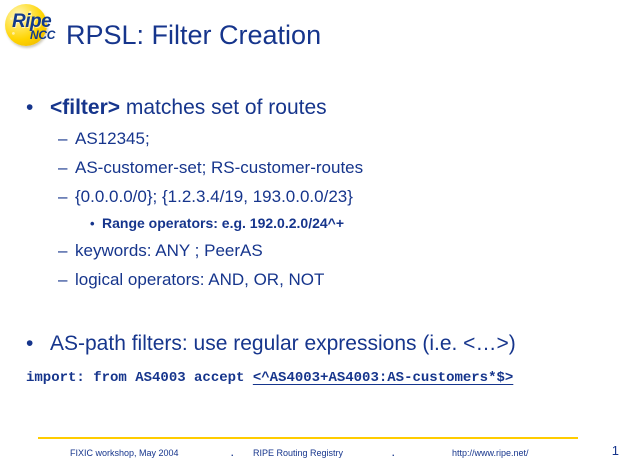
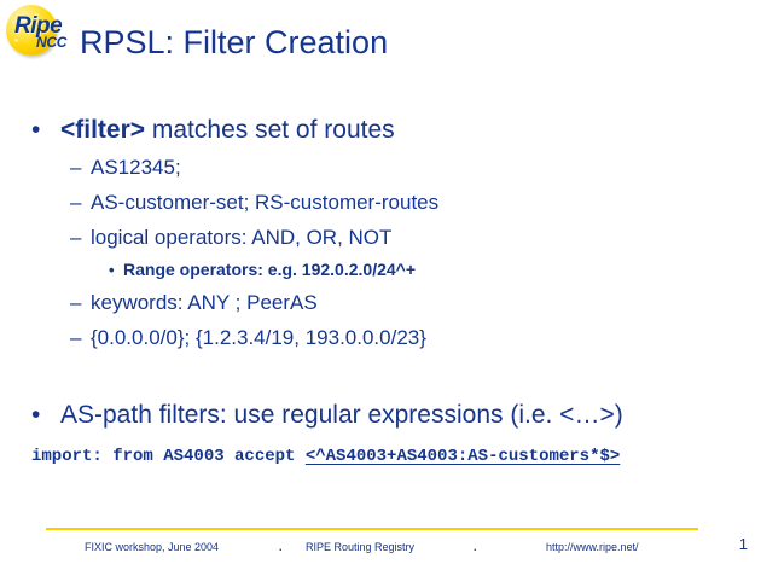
  Ripe
  NCC
  RPSL: Filter Creation
  •
  <filter> matches set of routes
  –
  AS12345;
  –
  AS-customer-set; RS-customer-routes
  –
- {0.0.0.0/0}; {1.2.3.4/19, 193.0.0.0/23}
+ logical operators: AND, OR, NOT
  •
  Range operators: e.g. 192.0.2.0/24^+
  –
  keywords: ANY ; PeerAS
  –
- logical operators: AND, OR, NOT
+ {0.0.0.0/0}; {1.2.3.4/19, 193.0.0.0/23}
  •
  AS-path filters: use regular expressions (i.e. <…>)
  import: from AS4003 accept <^AS4003+AS4003:AS-customers*$>
- FIXIC workshop, May 2004
+ FIXIC workshop, June 2004
  .
  RIPE Routing Registry
  .
  http://www.ripe.net/
  1
